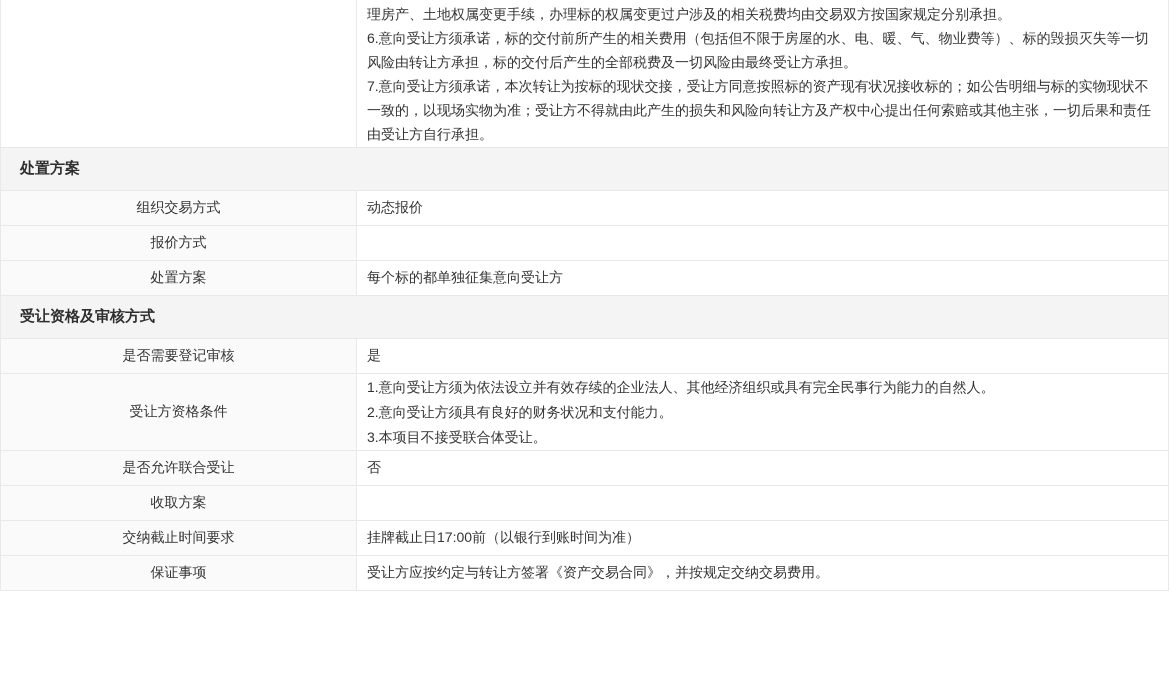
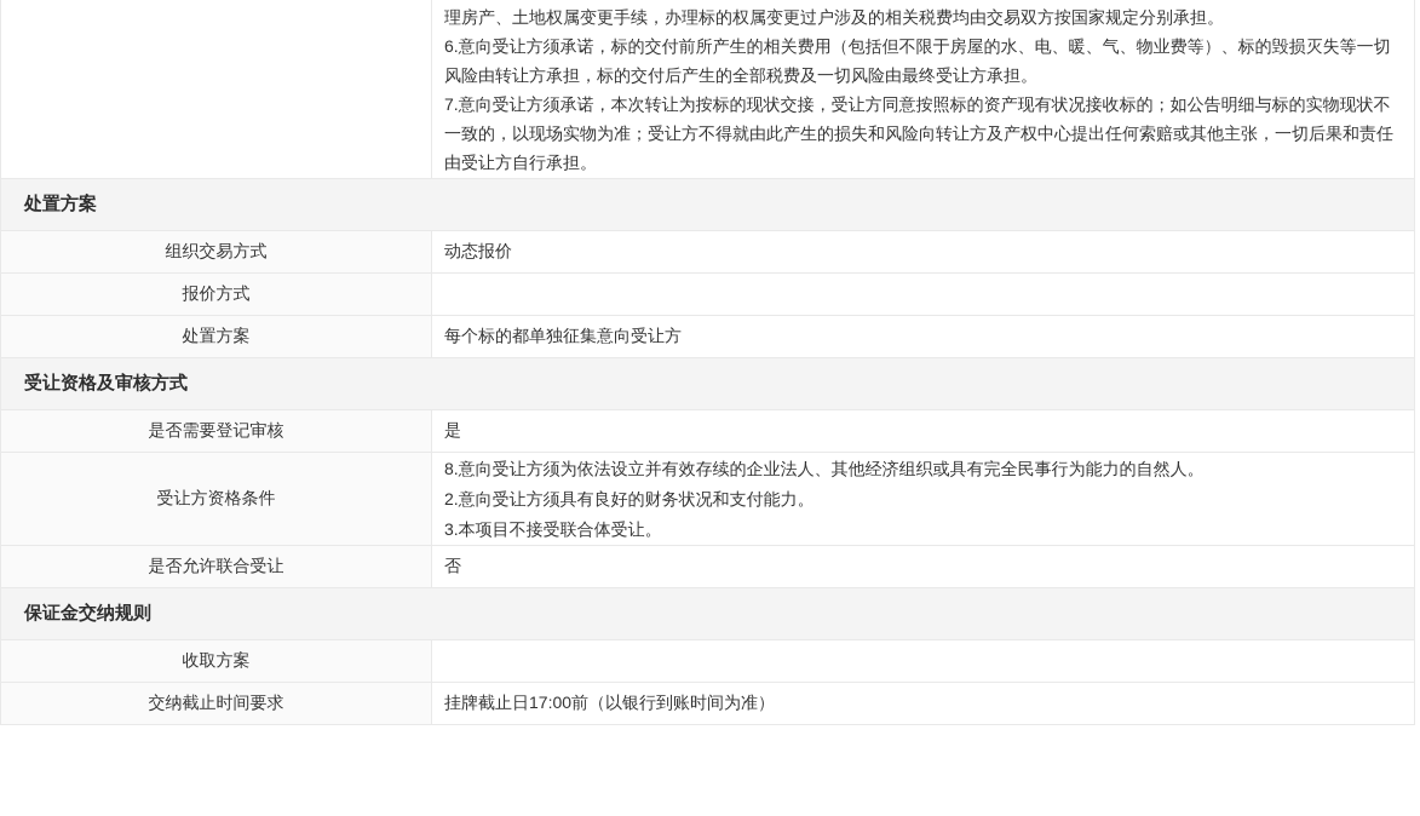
  理房产、土地权属变更手续，办理标的权属变更过户涉及的相关税费均由交易双方按国家规定分别承担。
  6.意向受让方须承诺，标的交付前所产生的相关费用（包括但不限于房屋的水、电、暖、气、物业费等）、标的毁损灭失等一切风险由转让方承担，标的交付后产生的全部税费及一切风险由最终受让方承担。
  7.意向受让方须承诺，本次转让为按标的现状交接，受让方同意按照标的资产现有状况接收标的；如公告明细与标的实物现状不一致的，以现场实物为准；受让方不得就由此产生的损失和风险向转让方及产权中心提出任何索赔或其他主张，一切后果和责任由受让方自行承担。
  处置方案
  组织交易方式
  动态报价
  报价方式
  处置方案
  每个标的都单独征集意向受让方
  受让资格及审核方式
  是否需要登记审核
  是
  受让方资格条件
- 1.意向受让方须为依法设立并有效存续的企业法人、其他经济组织或具有完全民事行为能力的自然人。
+ 8.意向受让方须为依法设立并有效存续的企业法人、其他经济组织或具有完全民事行为能力的自然人。
  2.意向受让方须具有良好的财务状况和支付能力。
  3.本项目不接受联合体受让。
  是否允许联合受让
  否
+ 保证金交纳规则
  收取方案
  交纳截止时间要求
  挂牌截止日17:00前（以银行到账时间为准）
- 保证事项
- 受让方应按约定与转让方签署《资产交易合同》，并按规定交纳交易费用。
